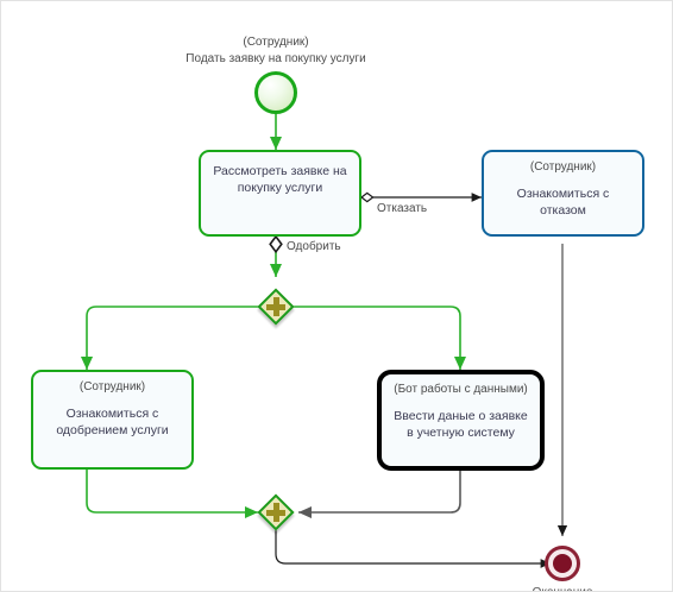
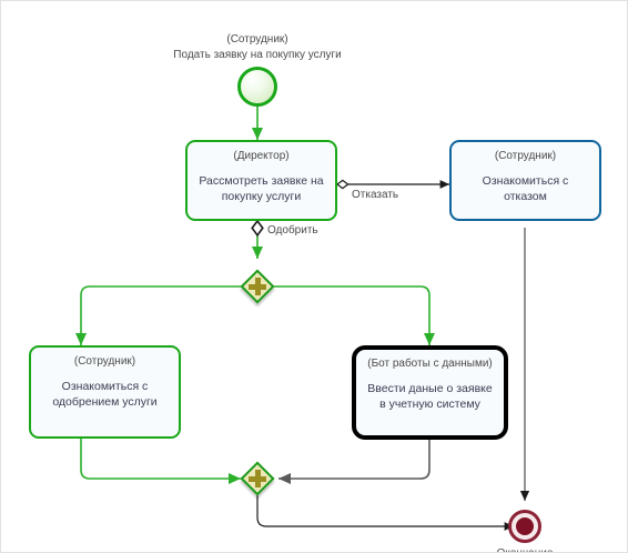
  (Сотрудник)
  Подать заявку на покупку услуги
+ (Директор)
  Рассмотреть заявке на покупку услуги
  (Сотрудник)
  Ознакомиться с отказом
  Отказать
  Одобрить
  (Сотрудник)
  Ознакомиться с одобрением услуги
  (Бот работы с данными)
  Ввести даные о заявке в учетную систему
